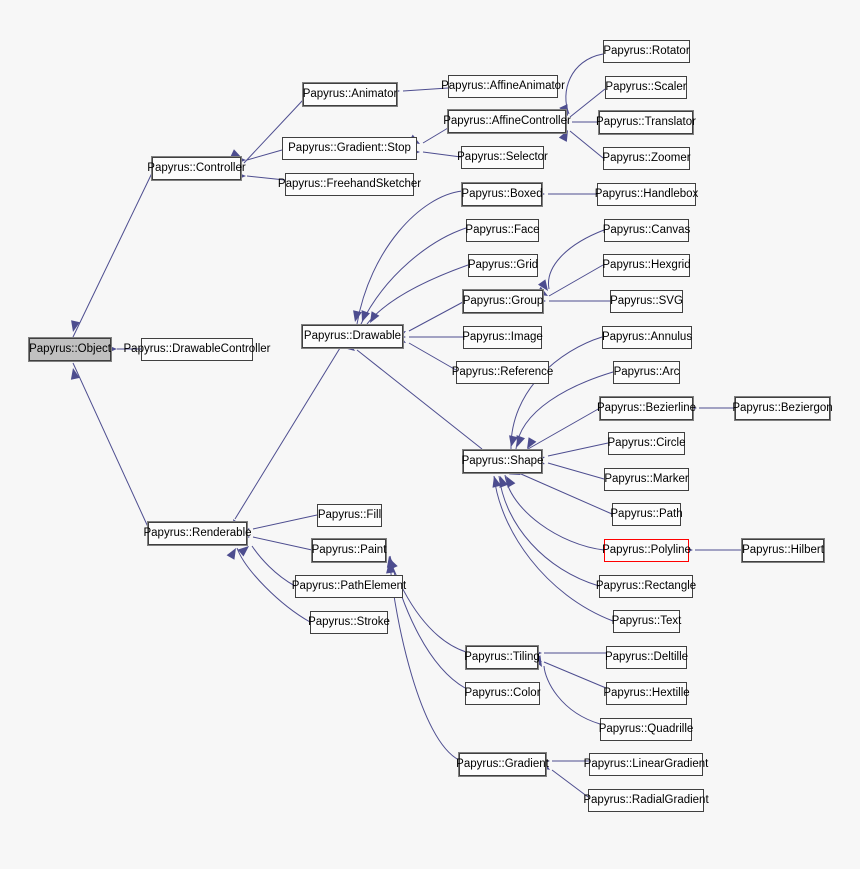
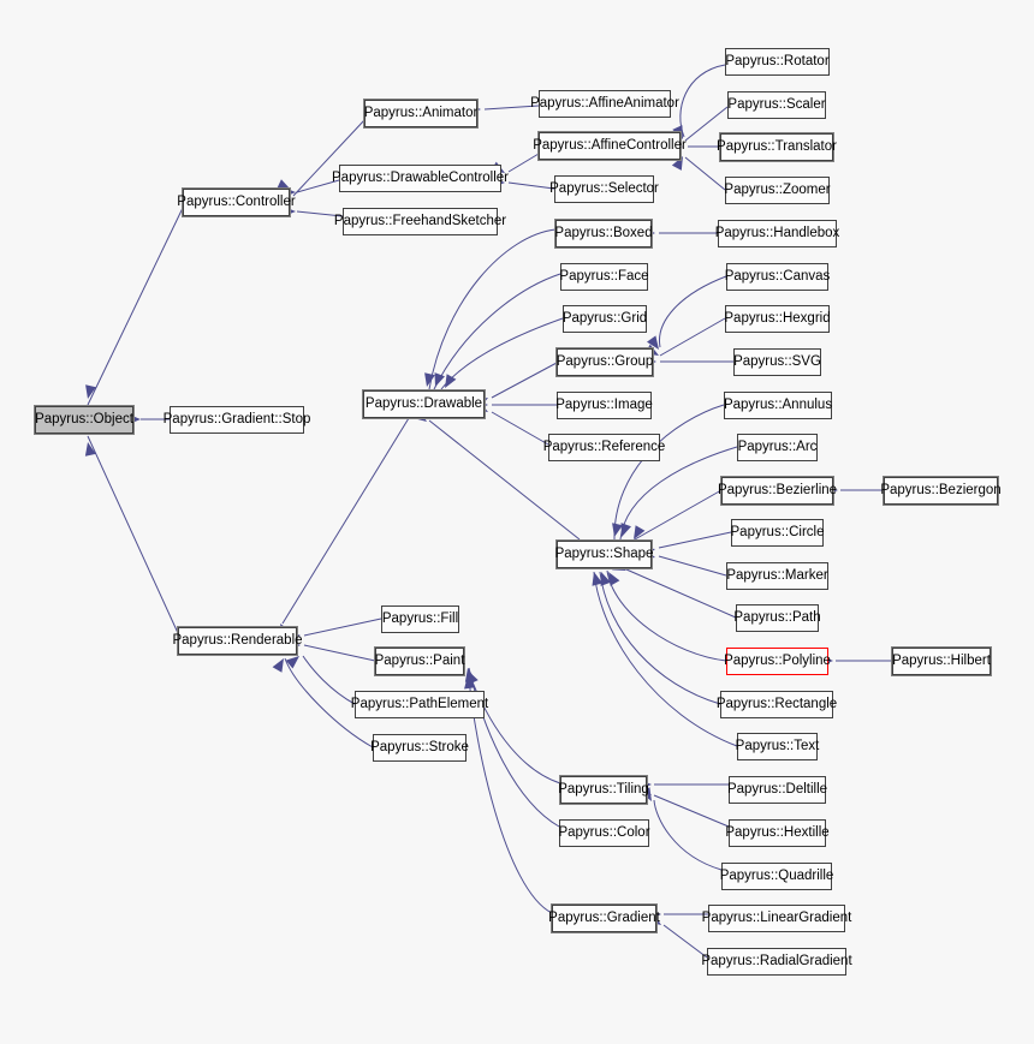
  Papyrus::Object
- Papyrus::DrawableController
+ Papyrus::Gradient::Stop
  Papyrus::Controller
  Papyrus::Animator
- Papyrus::Gradient::Stop
+ Papyrus::DrawableController
  Papyrus::FreehandSketcher
  Papyrus::AffineAnimator
  Papyrus::AffineController
  Papyrus::Selector
  Papyrus::Rotator
  Papyrus::Scaler
  Papyrus::Translator
  Papyrus::Zoomer
  Papyrus::Drawable
  Papyrus::Boxed
  Papyrus::Face
  Papyrus::Grid
  Papyrus::Group
  Papyrus::Image
  Papyrus::Reference
  Papyrus::Handlebox
  Papyrus::Canvas
  Papyrus::Hexgrid
  Papyrus::SVG
  Papyrus::Shape
  Papyrus::Annulus
  Papyrus::Arc
  Papyrus::Bezierline
  Papyrus::Beziergon
  Papyrus::Circle
  Papyrus::Marker
  Papyrus::Path
  Papyrus::Polyline
  Papyrus::Hilbert
  Papyrus::Rectangle
  Papyrus::Text
  Papyrus::Renderable
  Papyrus::Fill
  Papyrus::Paint
  Papyrus::PathElement
  Papyrus::Stroke
  Papyrus::Tiling
  Papyrus::Color
  Papyrus::Deltille
  Papyrus::Hextille
  Papyrus::Quadrille
  Papyrus::Gradient
  Papyrus::LinearGradient
  Papyrus::RadialGradient
